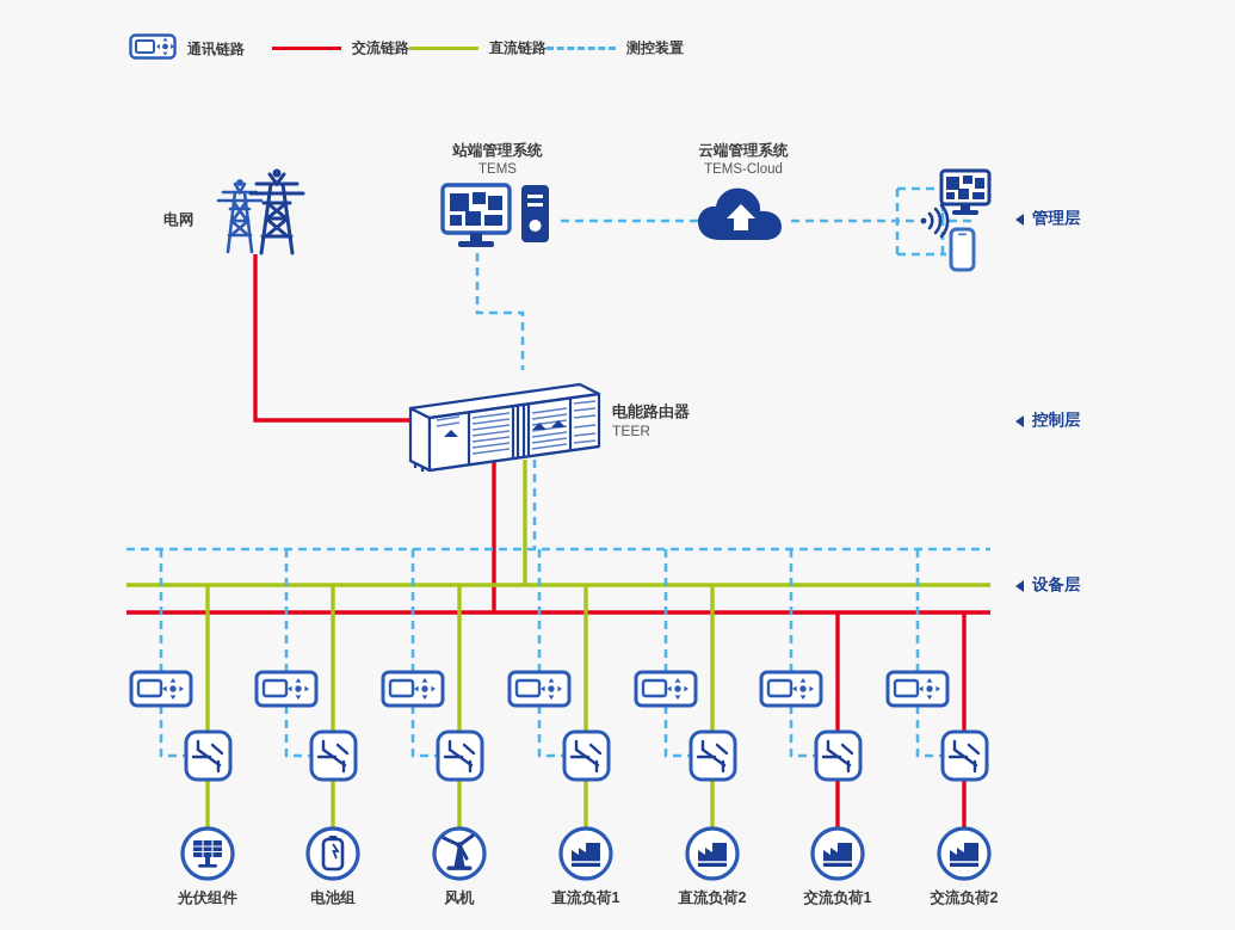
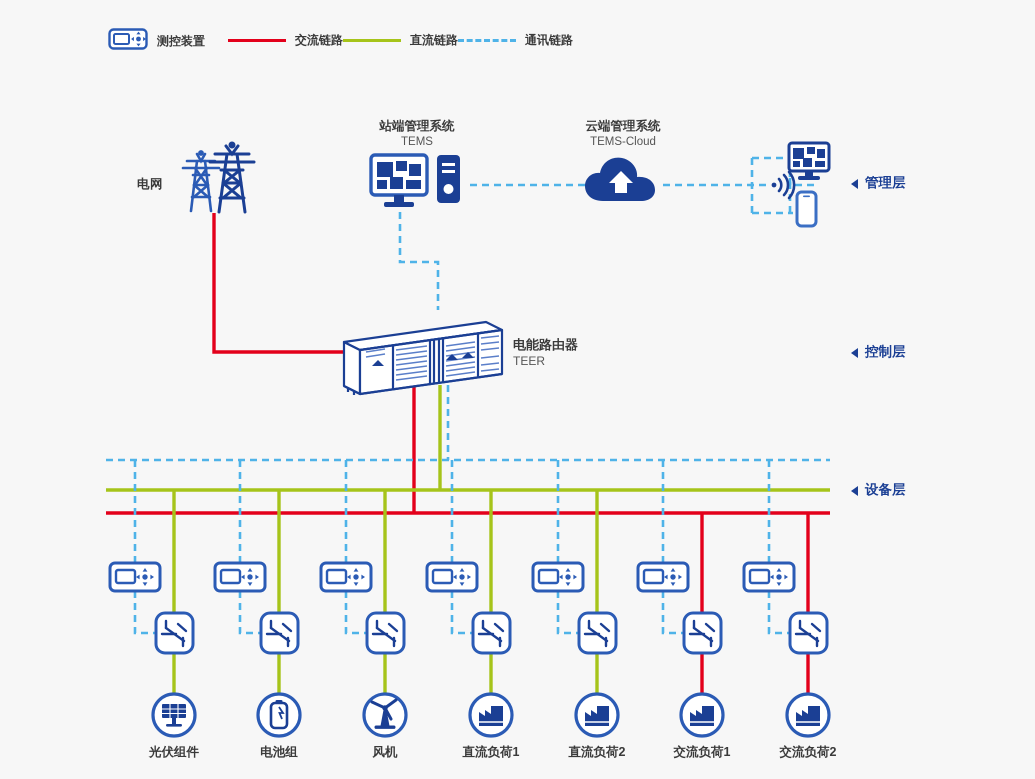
- 通讯链路
+ 测控装置
  交流链路
  直流链路
- 测控装置
+ 通讯链路
  电网
  站端管理系统
  TEMS
  云端管理系统
  TEMS-Cloud
  电能路由器
  TEER
  管理层
  控制层
  设备层
  光伏组件
  电池组
  风机
  直流负荷1
  直流负荷2
  交流负荷1
  交流负荷2
